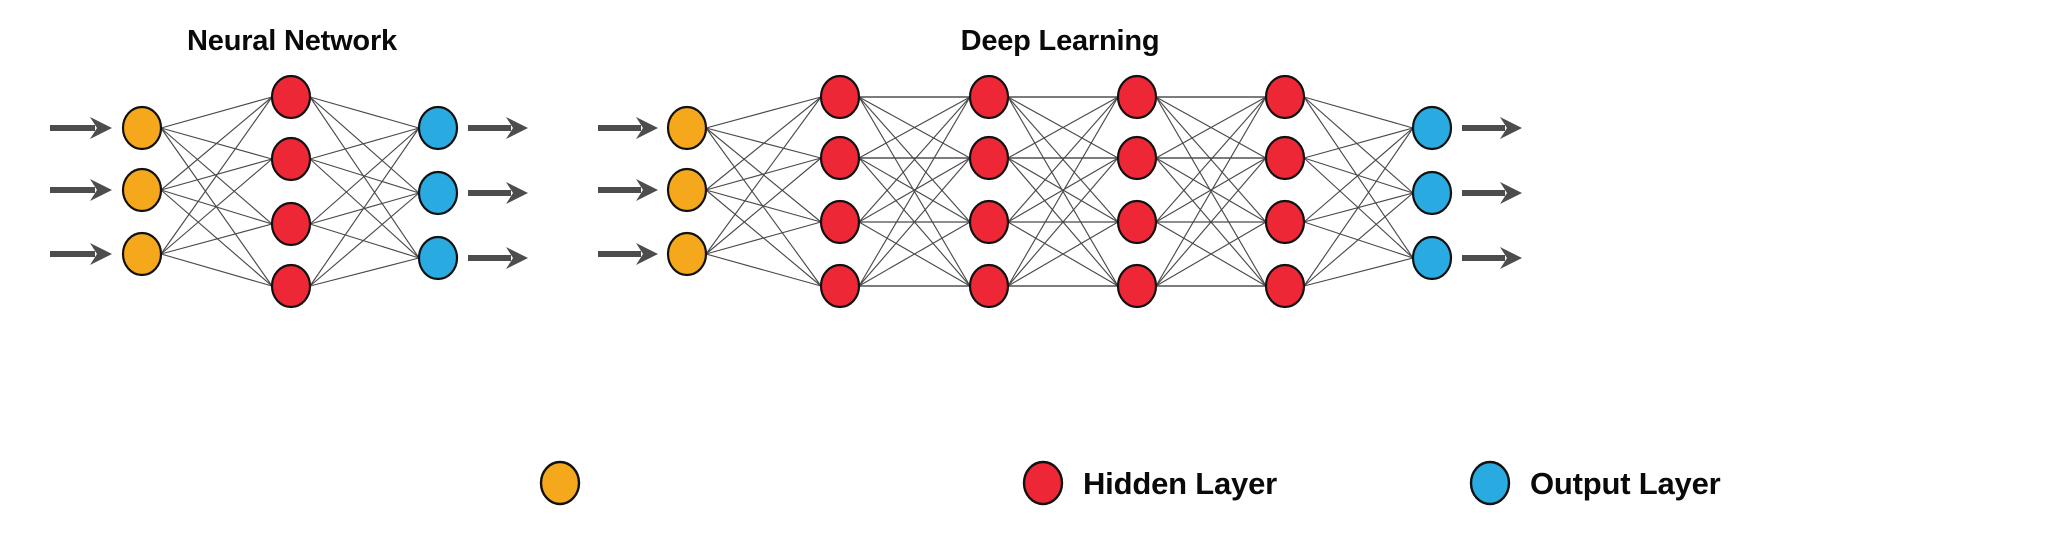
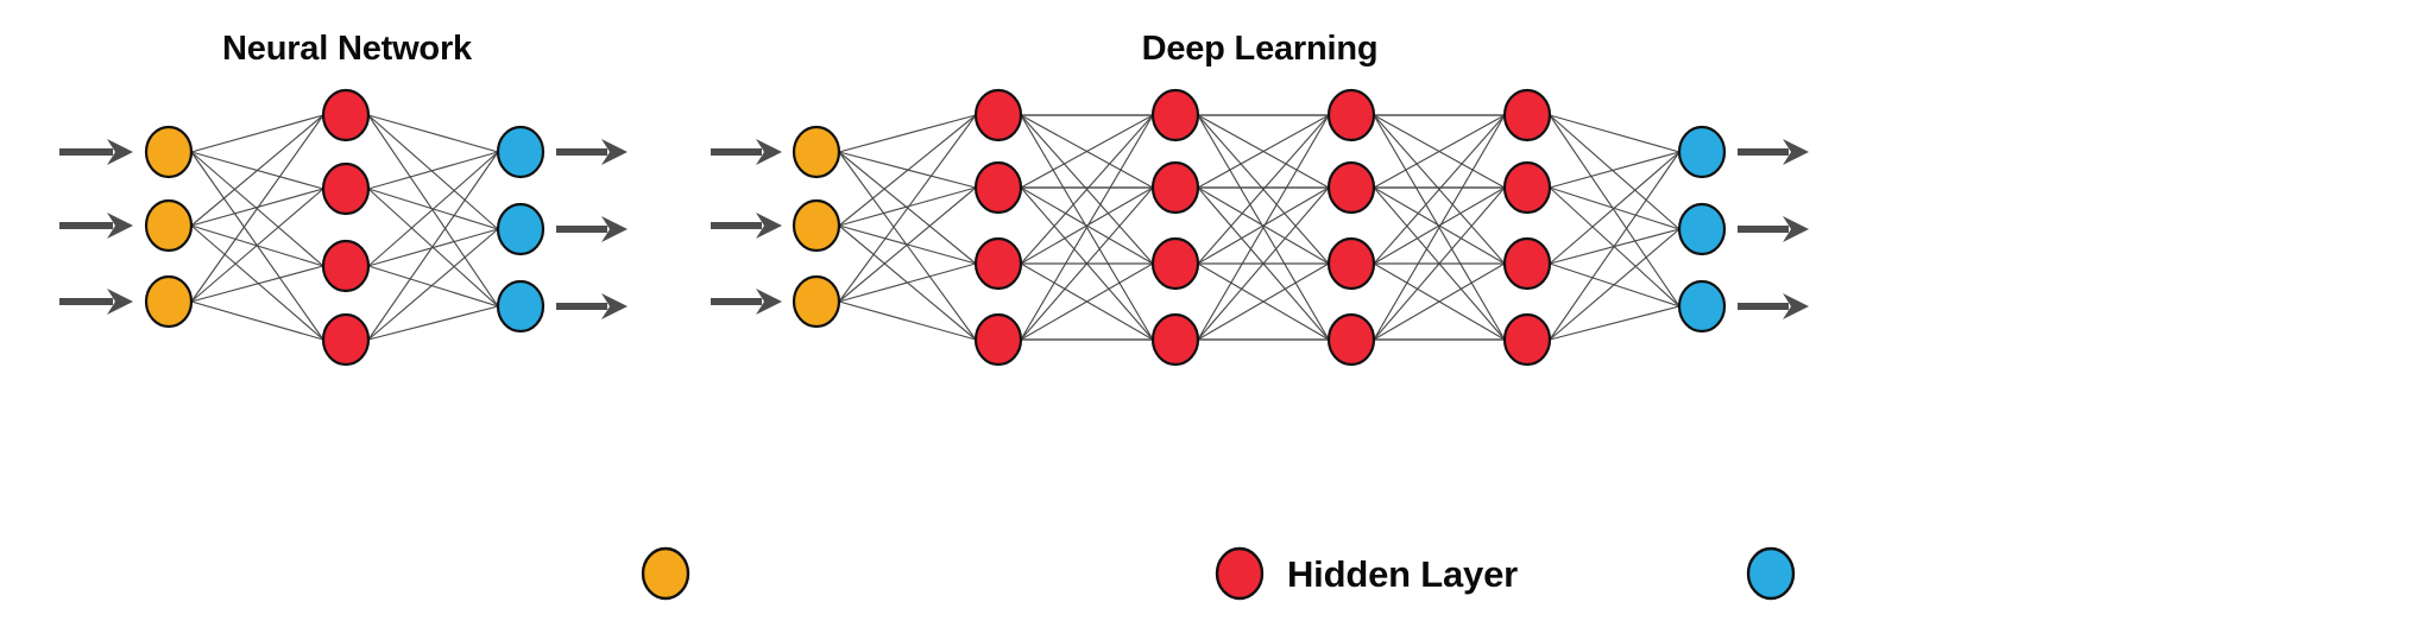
  Neural Network
  Deep Learning
  Hidden Layer
- Output Layer
